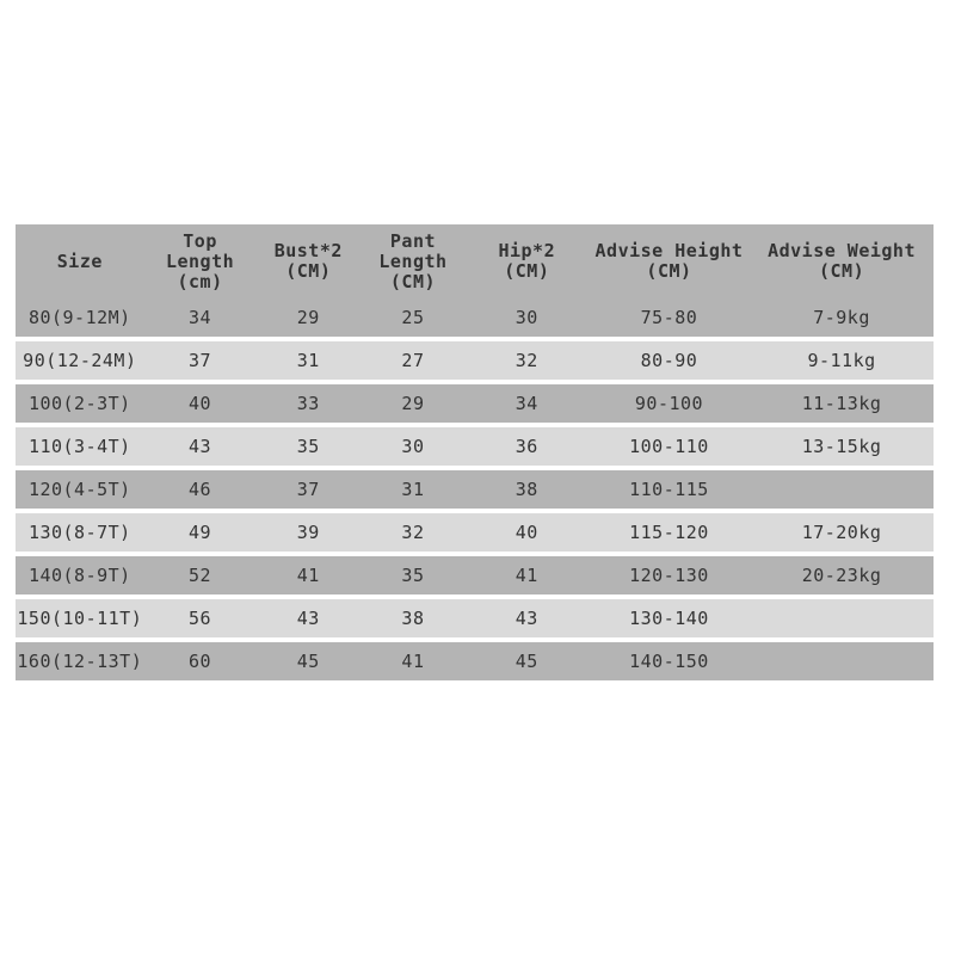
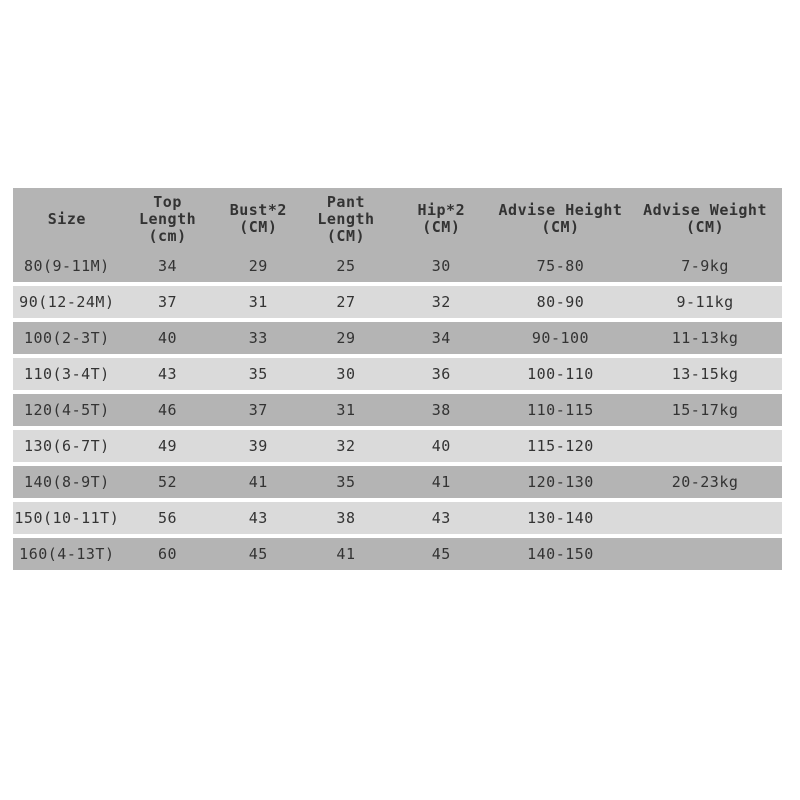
  Size
  Top
  Length
  (cm)
  Bust*2
  (CM)
  Pant
  Length
  (CM)
  Hip*2
  (CM)
  Advise Height
  (CM)
  Advise Weight
  (CM)
- 80(9-12M)
+ 80(9-11M)
  34
  29
  25
  30
  75-80
  7-9kg
  90(12-24M)
  37
  31
  27
  32
  80-90
  9-11kg
  100(2-3T)
  40
  33
  29
  34
  90-100
  11-13kg
  110(3-4T)
  43
  35
  30
  36
  100-110
  13-15kg
  120(4-5T)
  46
  37
  31
  38
  110-115
+ 15-17kg
- 130(8-7T)
+ 130(6-7T)
  49
  39
  32
  40
  115-120
- 17-20kg
  140(8-9T)
  52
  41
  35
  41
  120-130
  20-23kg
  150(10-11T)
  56
  43
  38
  43
  130-140
- 160(12-13T)
+ 160(4-13T)
  60
  45
  41
  45
  140-150
